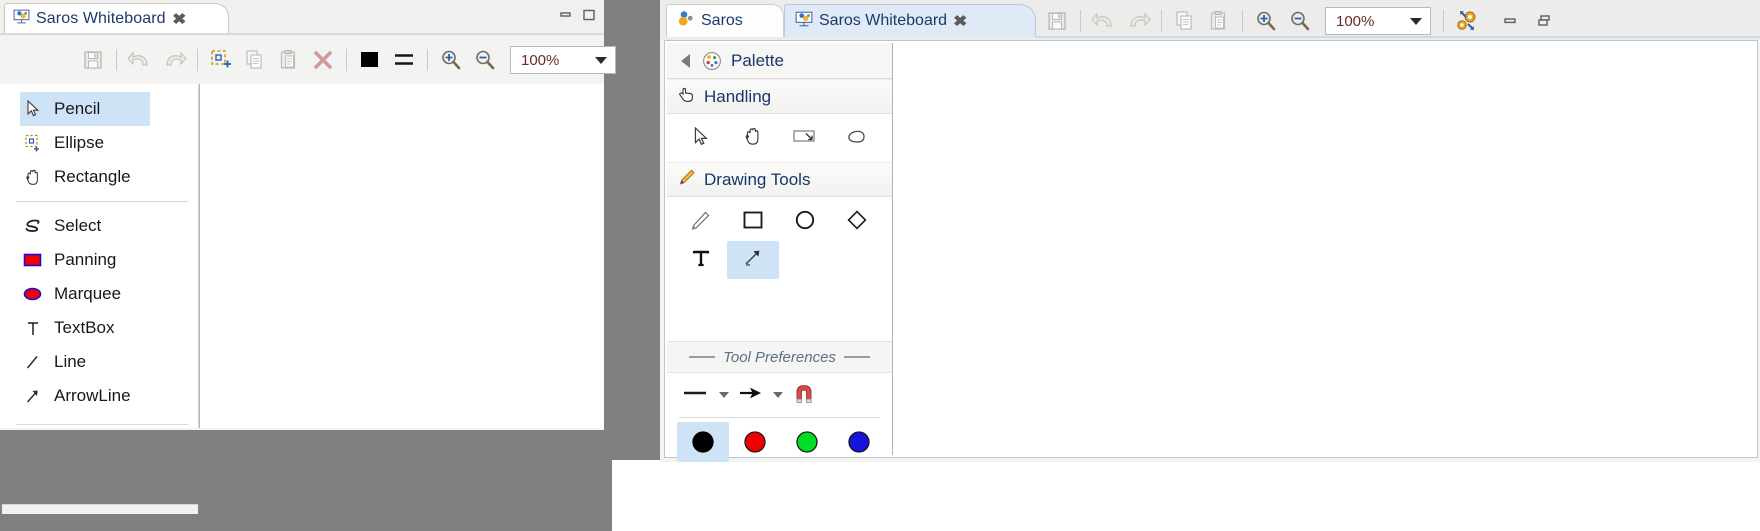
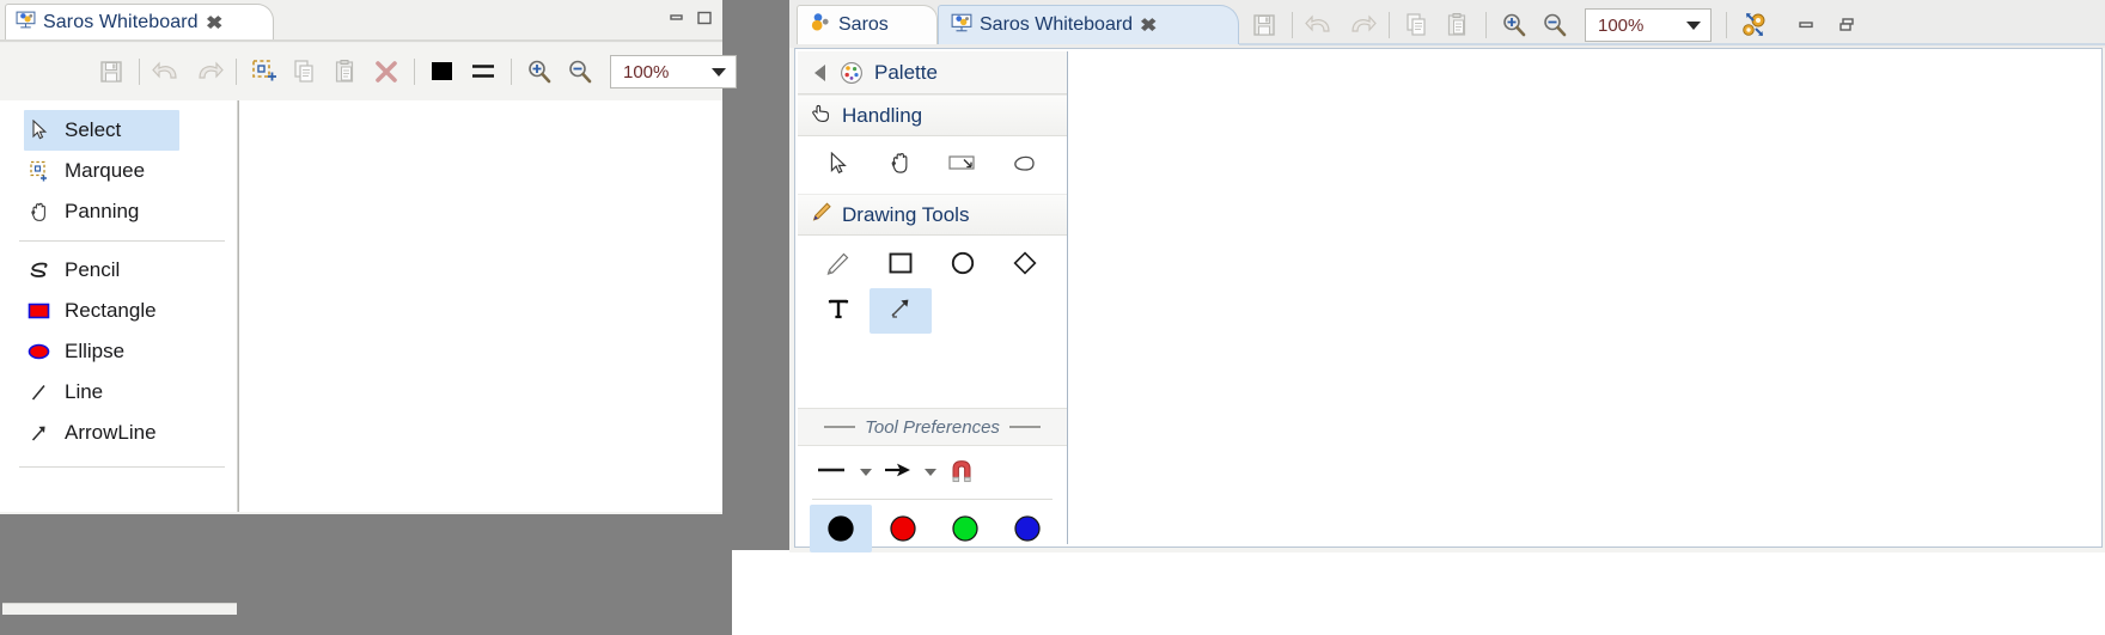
  Saros Whiteboard
  ✖
  100%
- Pencil
+ Select
- Ellipse
+ Marquee
- Rectangle
+ Panning
- Select
+ Pencil
- Panning
+ Rectangle
- Marquee
+ Ellipse
- TextBox
  Line
  ArrowLine
  Saros
  Saros Whiteboard
  ✖
  100%
  Palette
  Handling
  Drawing Tools
  Tool Preferences
